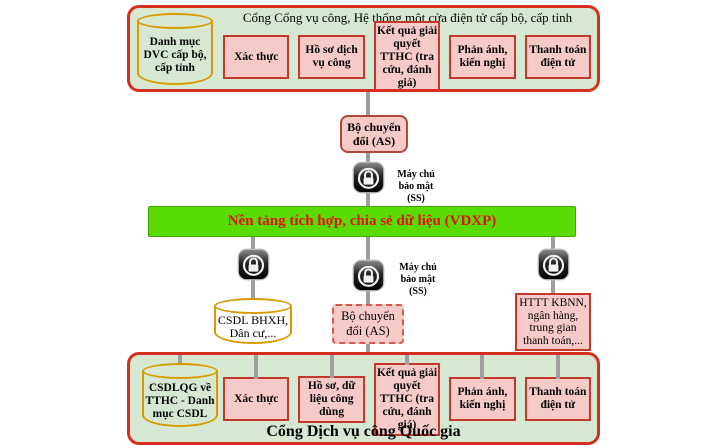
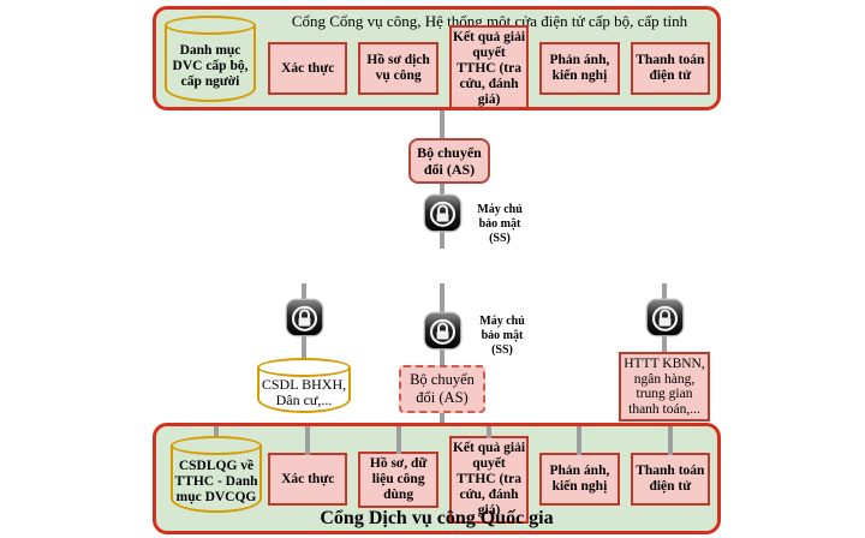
  Cổng Cổng vụ công, Hệ thống một cửa điện tử cấp bộ, cấp tỉnh
- Danh mục DVC cấp bộ, cấp tỉnh
+ Danh mục DVC cấp bộ, cấp người
  Xác thực
  Hồ sơ dịch vụ công
  Kết quả giải quyết TTHC (tra cứu, đánh giá)
  Phản ánh, kiến nghị
  Thanh toán điện tử
  Bộ chuyển đổi (AS)
  Máy chủ bảo mật (SS)
- Nền tảng tích hợp, chia sẻ dữ liệu (VDXP)
  Máy chủ bảo mật (SS)
  CSDL BHXH, Dân cư,...
  Bộ chuyển đổi (AS)
  HTTT KBNN, ngân hàng, trung gian thanh toán,...
- CSDLQG về TTHC - Danh mục CSDL
+ CSDLQG về TTHC - Danh mục DVCQG
  Xác thực
  Hồ sơ, dữ liệu công dùng
  Kết quả giải quyết TTHC (tra cứu, đánh giá)
  Phản ánh, kiến nghị
  Thanh toán điện tử
  Cổng Dịch vụ công Quốc gia
